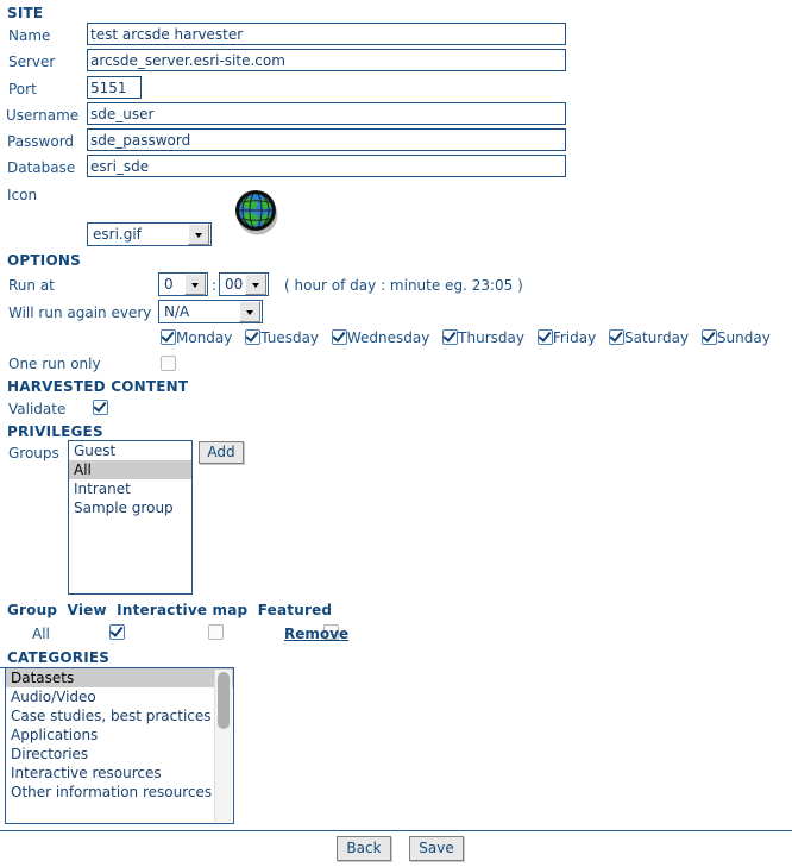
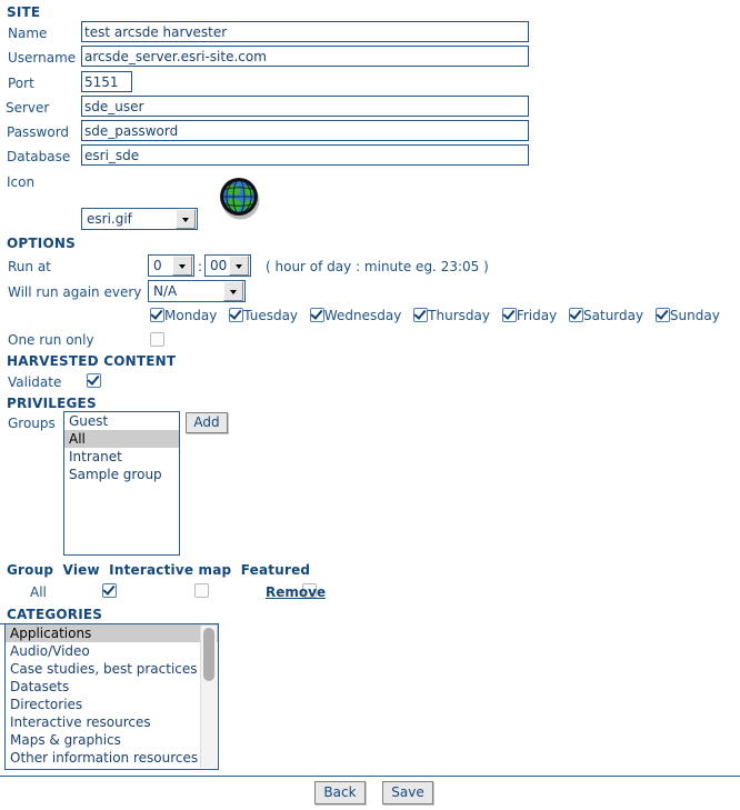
  SITE
  Name
  test arcsde harvester
- Server
+ Username
  arcsde_server.esri-site.com
  Port
  5151
- Username
+ Server
  sde_user
  Password
  sde_password
  Database
  esri_sde
  Icon
  esri.gif
  OPTIONS
  Run at
  0
  :
  00
  ( hour of day : minute eg. 23:05 )
  Will run again every
  N/A
  Monday Tuesday Wednesday Thursday Friday Saturday Sunday
  One run only
  HARVESTED CONTENT
  Validate
  PRIVILEGES
  Groups
  Guest
  All
  Intranet
  Sample group
  Add
  Group View Interactive map Featured
  All
  Remove
  CATEGORIES
- Datasets
+ Applications
  Audio/Video
  Case studies, best practices
- Applications
+ Datasets
  Directories
  Interactive resources
+ Maps & graphics
  Other information resources
  Back
  Save
